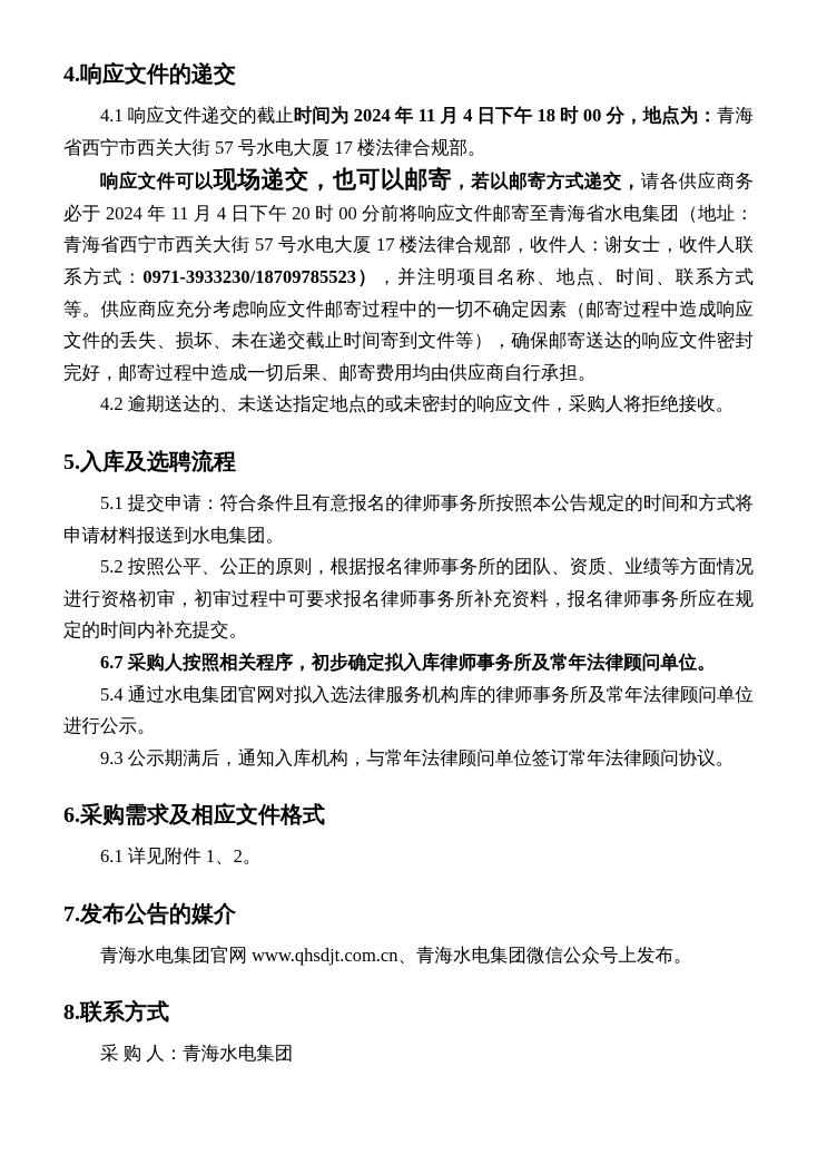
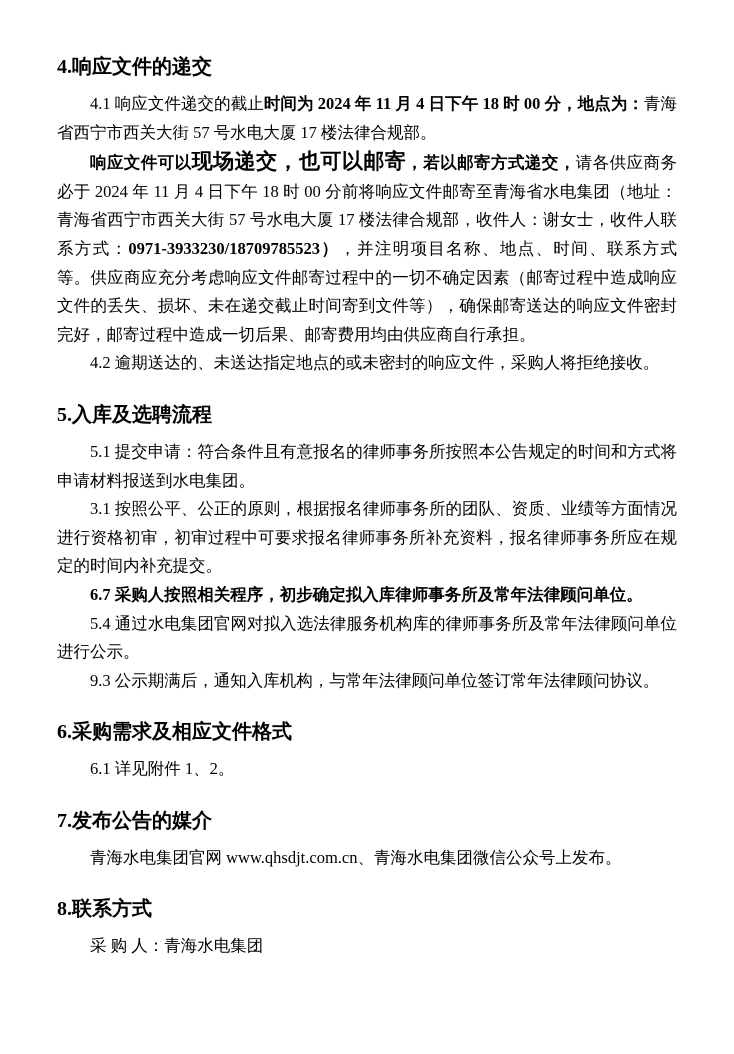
  4.响应文件的递交
  4.1 响应文件递交的截止时间为 2024 年 11 月 4 日下午 18 时 00 分，地点为：青海省西宁市西关大街 57 号水电大厦 17 楼法律合规部。
- 响应文件可以现场递交，也可以邮寄，若以邮寄方式递交，请各供应商务必于 2024 年 11 月 4 日下午 20 时 00 分前将响应文件邮寄至青海省水电集团（地址：青海省西宁市西关大街 57 号水电大厦 17 楼法律合规部，收件人：谢女士，收件人联系方式：0971-3933230/18709785523），并注明项目名称、地点、时间、联系方式等。供应商应充分考虑响应文件邮寄过程中的一切不确定因素（邮寄过程中造成响应文件的丢失、损坏、未在递交截止时间寄到文件等），确保邮寄送达的响应文件密封完好，邮寄过程中造成一切后果、邮寄费用均由供应商自行承担。
+ 响应文件可以现场递交，也可以邮寄，若以邮寄方式递交，请各供应商务必于 2024 年 11 月 4 日下午 18 时 00 分前将响应文件邮寄至青海省水电集团（地址：青海省西宁市西关大街 57 号水电大厦 17 楼法律合规部，收件人：谢女士，收件人联系方式：0971-3933230/18709785523），并注明项目名称、地点、时间、联系方式等。供应商应充分考虑响应文件邮寄过程中的一切不确定因素（邮寄过程中造成响应文件的丢失、损坏、未在递交截止时间寄到文件等），确保邮寄送达的响应文件密封完好，邮寄过程中造成一切后果、邮寄费用均由供应商自行承担。
  4.2 逾期送达的、未送达指定地点的或未密封的响应文件，采购人将拒绝接收。
  5.入库及选聘流程
  5.1 提交申请：符合条件且有意报名的律师事务所按照本公告规定的时间和方式将申请材料报送到水电集团。
- 5.2 按照公平、公正的原则，根据报名律师事务所的团队、资质、业绩等方面情况进行资格初审，初审过程中可要求报名律师事务所补充资料，报名律师事务所应在规定的时间内补充提交。
+ 3.1 按照公平、公正的原则，根据报名律师事务所的团队、资质、业绩等方面情况进行资格初审，初审过程中可要求报名律师事务所补充资料，报名律师事务所应在规定的时间内补充提交。
  6.7 采购人按照相关程序，初步确定拟入库律师事务所及常年法律顾问单位。
  5.4 通过水电集团官网对拟入选法律服务机构库的律师事务所及常年法律顾问单位进行公示。
  9.3 公示期满后，通知入库机构，与常年法律顾问单位签订常年法律顾问协议。
  6.采购需求及相应文件格式
  6.1 详见附件 1、2。
  7.发布公告的媒介
  青海水电集团官网 www.qhsdjt.com.cn、青海水电集团微信公众号上发布。
  8.联系方式
  采 购 人：青海水电集团
